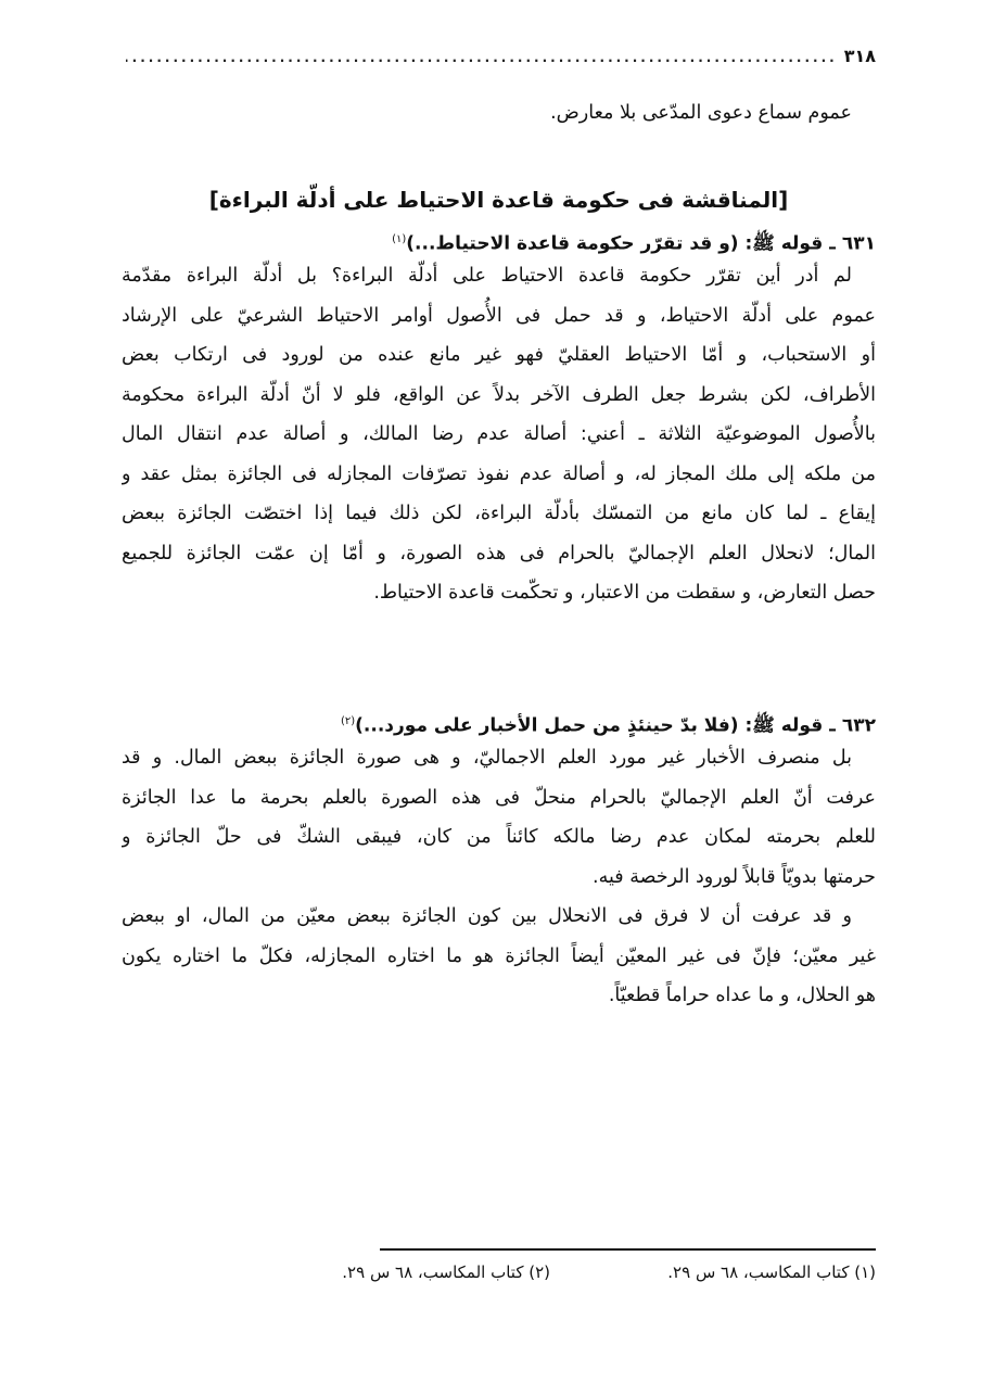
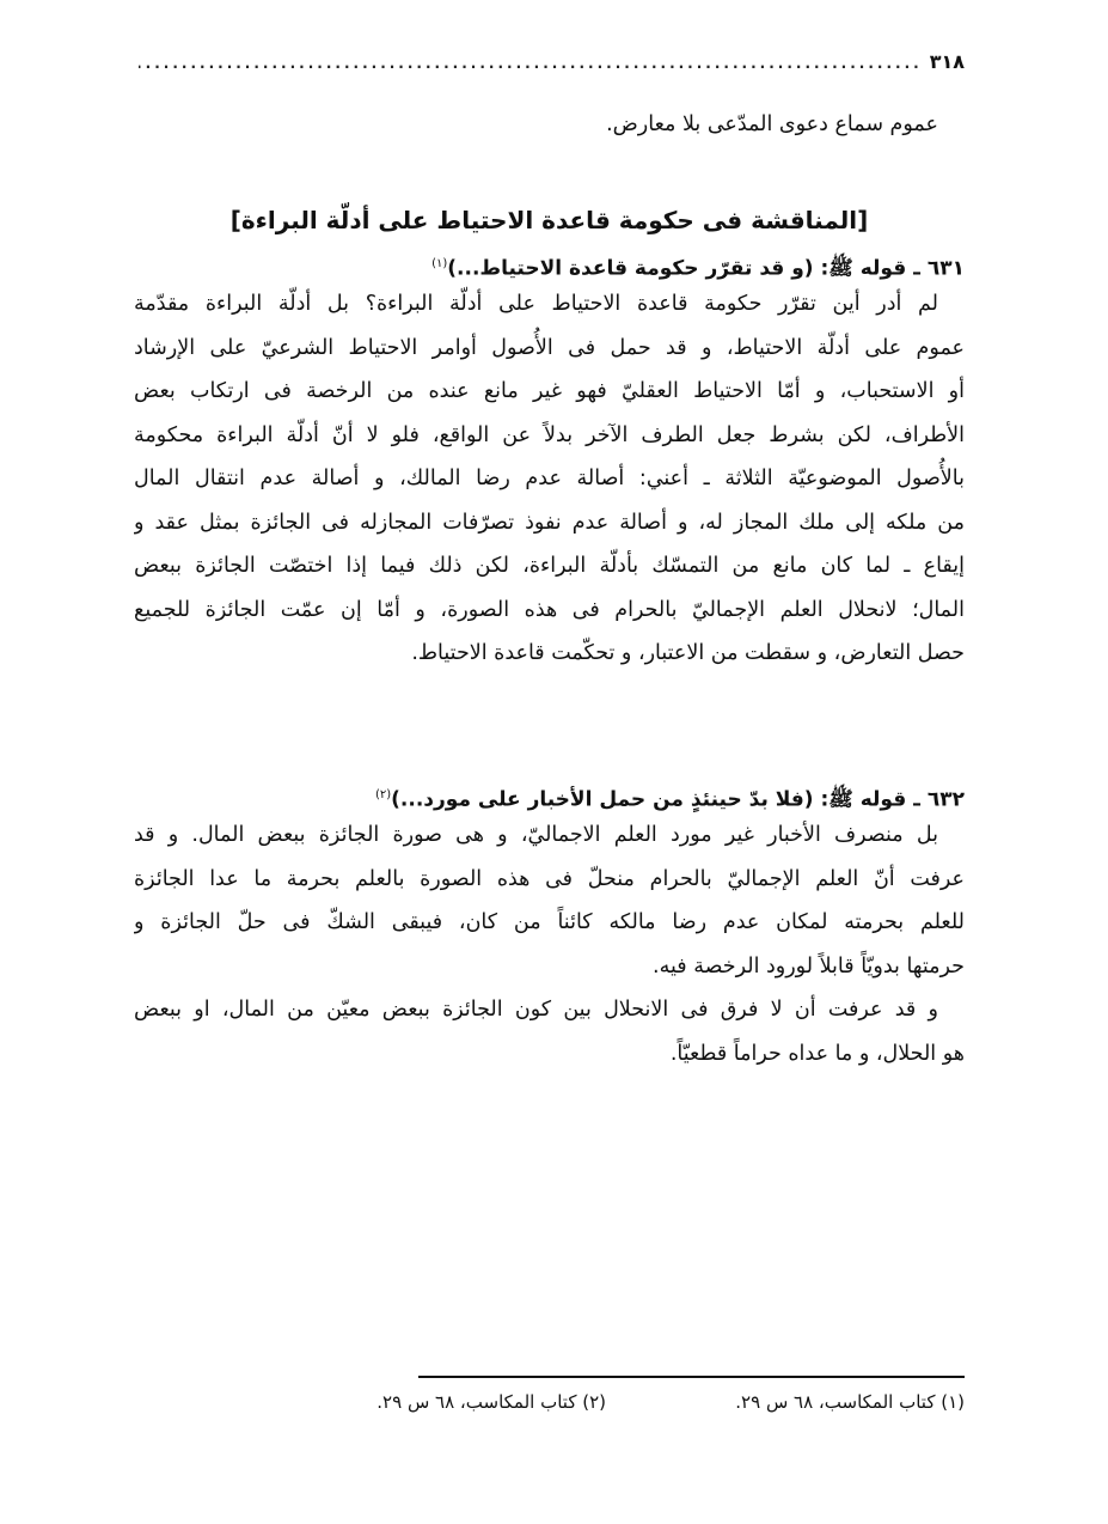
  ٣١٨
  عموم سماع دعوى المدّعى بلا معارض.
  [المناقشة فى حكومة قاعدة الاحتياط على أدلّة البراءة]
  ٦٣١ ـ قوله ﷺ: (و قد تقرّر حكومة قاعدة الاحتياط...)(١)
  لم أدر أين تقرّر حكومة قاعدة الاحتياط على أدلّة البراءة؟ بل أدلّة البراءة مقدّمة
  عموم على أدلّة الاحتياط، و قد حمل فى الأُصول أوامر الاحتياط الشرعيّ على الإرشاد
- أو الاستحباب، و أمّا الاحتياط العقليّ فهو غير مانع عنده من لورود فى ارتكاب بعض
+ أو الاستحباب، و أمّا الاحتياط العقليّ فهو غير مانع عنده من الرخصة فى ارتكاب بعض
  الأطراف، لكن بشرط جعل الطرف الآخر بدلاً عن الواقع، فلو لا أنّ أدلّة البراءة محكومة
  بالأُصول الموضوعيّة الثلاثة ـ أعني: أصالة عدم رضا المالك، و أصالة عدم انتقال المال
  من ملكه إلى ملك المجاز له، و أصالة عدم نفوذ تصرّفات المجازله فى الجائزة بمثل عقد و
  إيقاع ـ لما كان مانع من التمسّك بأدلّة البراءة، لكن ذلك فيما إذا اختصّت الجائزة ببعض
  المال؛ لانحلال العلم الإجماليّ بالحرام فى هذه الصورة، و أمّا إن عمّت الجائزة للجميع
  حصل التعارض، و سقطت من الاعتبار، و تحكّمت قاعدة الاحتياط.
  ٦٣٢ ـ قوله ﷺ: (فلا بدّ حينئذٍ من حمل الأخبار على مورد...)(٢)
  بل منصرف الأخبار غير مورد العلم الاجماليّ، و هى صورة الجائزة ببعض المال. و قد
  عرفت أنّ العلم الإجماليّ بالحرام منحلّ فى هذه الصورة بالعلم بحرمة ما عدا الجائزة
  للعلم بحرمته لمكان عدم رضا مالكه كائناً من كان، فيبقى الشكّ فى حلّ الجائزة و
  حرمتها بدويّاً قابلاً لورود الرخصة فيه.
  و قد عرفت أن لا فرق فى الانحلال بين كون الجائزة ببعض معيّن من المال، او ببعض
- غير معيّن؛ فإنّ فى غير المعيّن أيضاً الجائزة هو ما اختاره المجازله، فكلّ ما اختاره يكون
  هو الحلال، و ما عداه حراماً قطعيّاً.
  (١) كتاب المكاسب، ٦٨ س ٢٩.
  (٢) كتاب المكاسب، ٦٨ س ٢٩.
